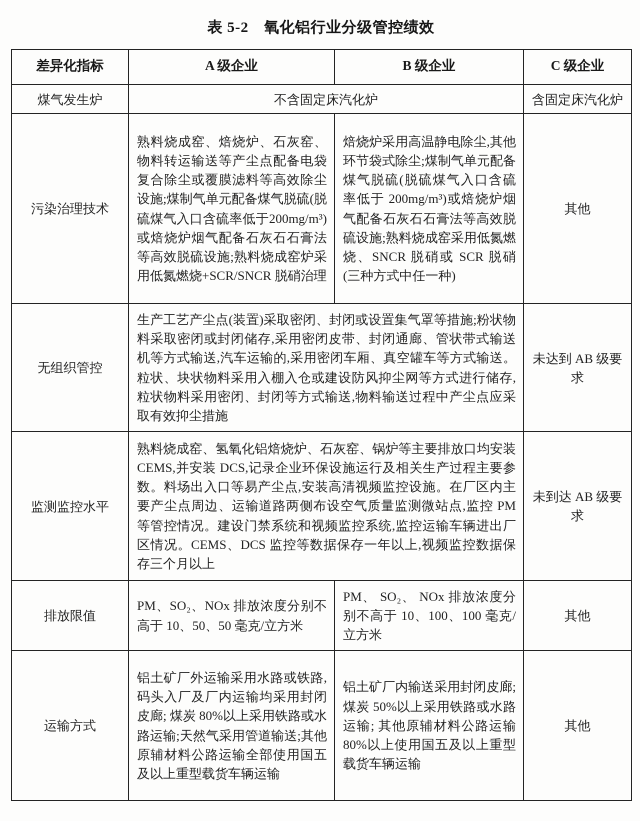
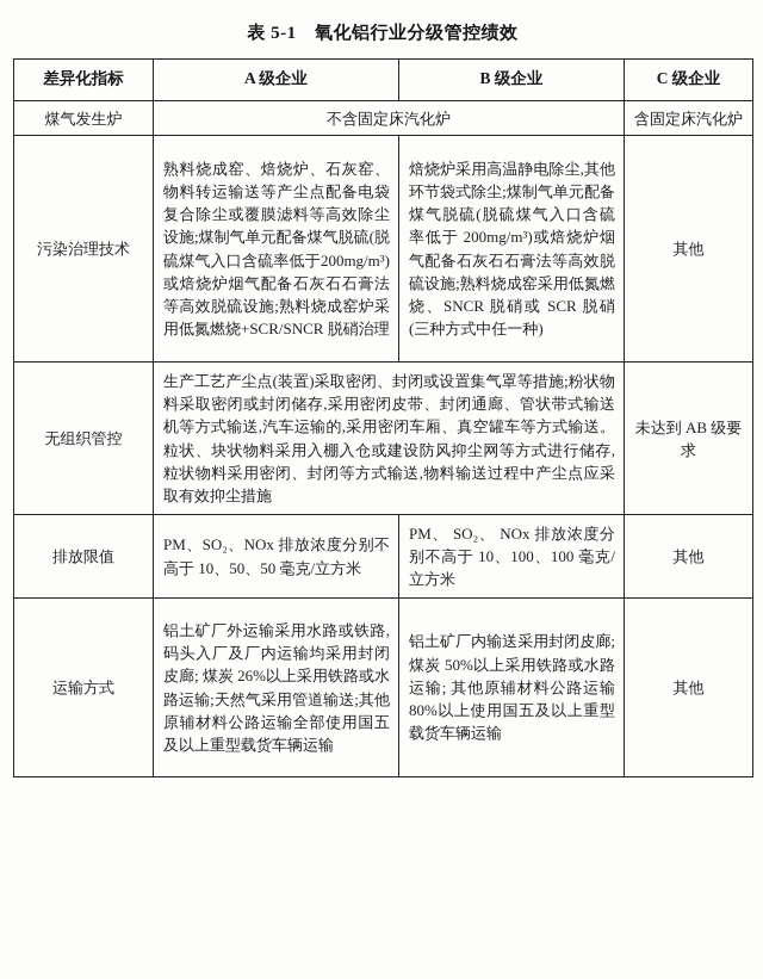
- 表 5-2 氧化铝行业分级管控绩效
+ 表 5-1 氧化铝行业分级管控绩效
  差异化指标	A 级企业	B 级企业	C 级企业
  煤气发生炉	不含固定床汽化炉	含固定床汽化炉
  污染治理技术	熟料烧成窑、焙烧炉、石灰窑、物料转运输送等产尘点配备电袋复合除尘或覆膜滤料等高效除尘设施;煤制气单元配备煤气脱硫(脱硫煤气入口含硫率低于200mg/m³) 或焙烧炉烟气配备石灰石石膏法等高效脱硫设施;熟料烧成窑炉采用低氮燃烧+SCR/SNCR 脱硝治理	焙烧炉采用高温静电除尘,其他环节袋式除尘;煤制气单元配备煤气脱硫(脱硫煤气入口含硫率低于 200mg/m³)或焙烧炉烟气配备石灰石石膏法等高效脱硫设施;熟料烧成窑采用低氮燃烧、SNCR 脱硝或 SCR 脱硝(三种方式中任一种)	其他
  无组织管控	生产工艺产尘点(装置)采取密闭、封闭或设置集气罩等措施;粉状物料采取密闭或封闭储存,采用密闭皮带、封闭通廊、管状带式输送机等方式输送,汽车运输的,采用密闭车厢、真空罐车等方式输送。粒状、块状物料采用入棚入仓或建设防风抑尘网等方式进行储存,粒状物料采用密闭、封闭等方式输送,物料输送过程中产尘点应采取有效抑尘措施	未达到 AB 级要求
- 监测监控水平	熟料烧成窑、氢氧化铝焙烧炉、石灰窑、锅炉等主要排放口均安装 CEMS,并安装 DCS,记录企业环保设施运行及相关生产过程主要参数。料场出入口等易产尘点,安装高清视频监控设施。在厂区内主要产尘点周边、运输道路两侧布设空气质量监测微站点,监控 PM 等管控情况。建设门禁系统和视频监控系统,监控运输车辆进出厂区情况。CEMS、DCS 监控等数据保存一年以上,视频监控数据保存三个月以上	未到达 AB 级要求
  排放限值	PM、SO₂、NOx 排放浓度分别不高于 10、50、50 毫克/立方米	PM、 SO₂、 NOx 排放浓度分别不高于 10、100、100 毫克/立方米	其他
- 运输方式	铝土矿厂外运输采用水路或铁路,码头入厂及厂内运输均采用封闭皮廊; 煤炭 80%以上采用铁路或水路运输;天然气采用管道输送;其他原辅材料公路运输全部使用国五及以上重型载货车辆运输	铝土矿厂内输送采用封闭皮廊;煤炭 50%以上采用铁路或水路运输; 其他原辅材料公路运输 80%以上使用国五及以上重型载货车辆运输	其他
+ 运输方式	铝土矿厂外运输采用水路或铁路,码头入厂及厂内运输均采用封闭皮廊; 煤炭 26%以上采用铁路或水路运输;天然气采用管道输送;其他原辅材料公路运输全部使用国五及以上重型载货车辆运输	铝土矿厂内输送采用封闭皮廊;煤炭 50%以上采用铁路或水路运输; 其他原辅材料公路运输 80%以上使用国五及以上重型载货车辆运输	其他
